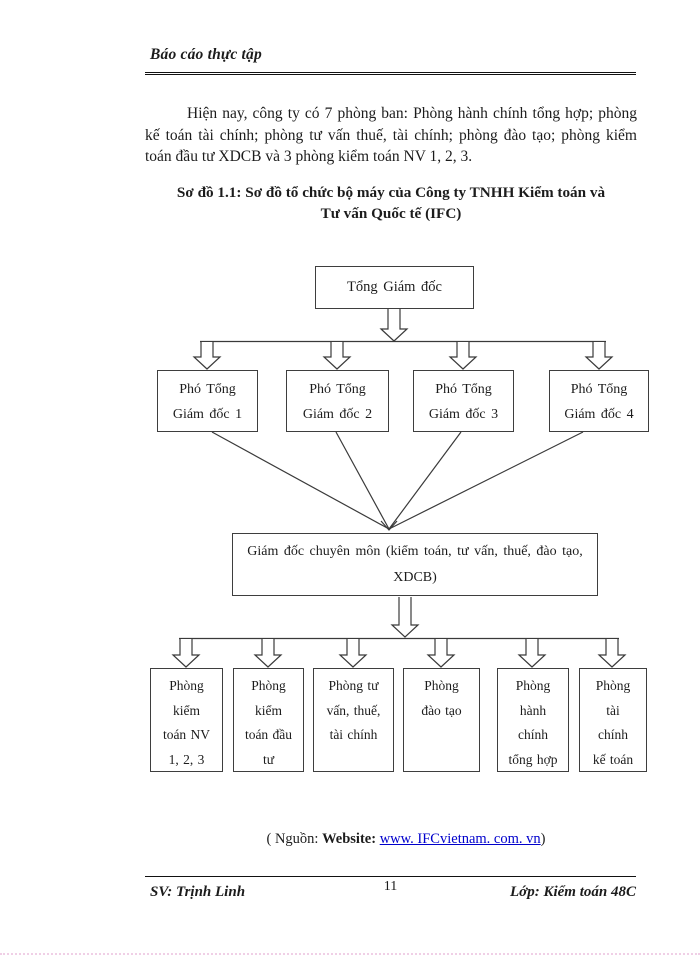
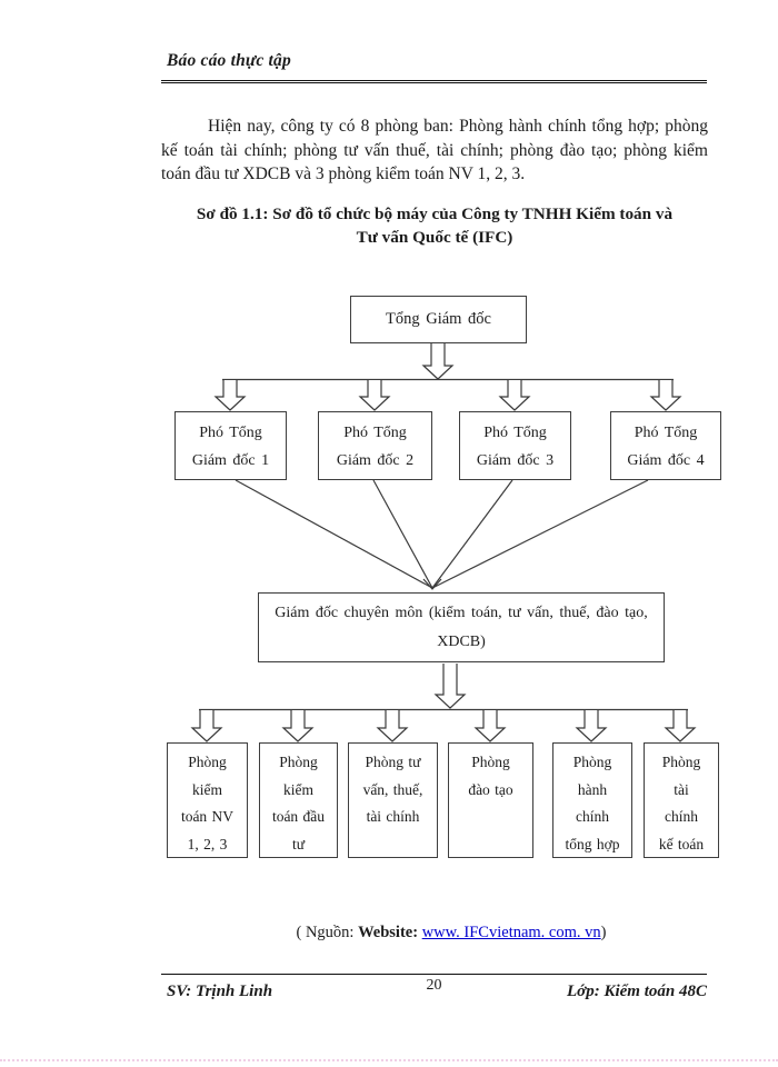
  Báo cáo thực tập
- Hiện nay, công ty có 7 phòng ban: Phòng hành chính tổng hợp; phòng kế toán tài chính; phòng tư vấn thuế, tài chính; phòng đào tạo; phòng kiểm toán đầu tư XDCB và 3 phòng kiểm toán NV 1, 2, 3.
+ Hiện nay, công ty có 8 phòng ban: Phòng hành chính tổng hợp; phòng kế toán tài chính; phòng tư vấn thuế, tài chính; phòng đào tạo; phòng kiểm toán đầu tư XDCB và 3 phòng kiểm toán NV 1, 2, 3.
  Sơ đồ 1.1: Sơ đồ tổ chức bộ máy của Công ty TNHH Kiểm toán và
  Tư vấn Quốc tế (IFC)
  Tổng Giám đốc
  Phó Tổng
  Giám đốc 1
  Phó Tổng
  Giám đốc 2
  Phó Tổng
  Giám đốc 3
  Phó Tổng
  Giám đốc 4
  Giám đốc chuyên môn (kiểm toán, tư vấn, thuế, đào tạo,
  XDCB)
  Phòng
  kiểm
  toán NV
  1, 2, 3
  Phòng
  kiểm
  toán đầu
  tư
  Phòng tư
  vấn, thuế,
  tài chính
  Phòng
  đào tạo
  Phòng
  hành
  chính
  tổng hợp
  Phòng
  tài
  chính
  kế toán
  ( Nguồn: Website: www. IFCvietnam. com. vn)
- 11
+ 20
  SV: Trịnh Linh
  Lớp: Kiểm toán 48C
